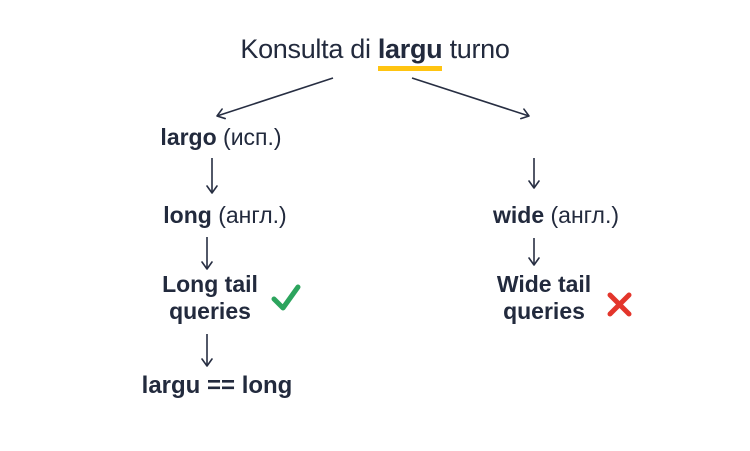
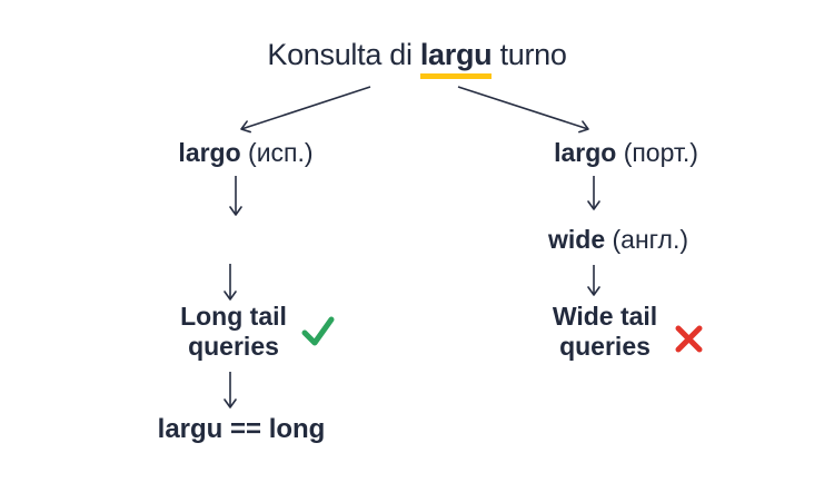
  Konsulta di largu turno
  largo (исп.)
- long (англ.)
  Long tail
  queries
  largu == long
+ largo (порт.)
  wide (англ.)
  Wide tail
  queries
